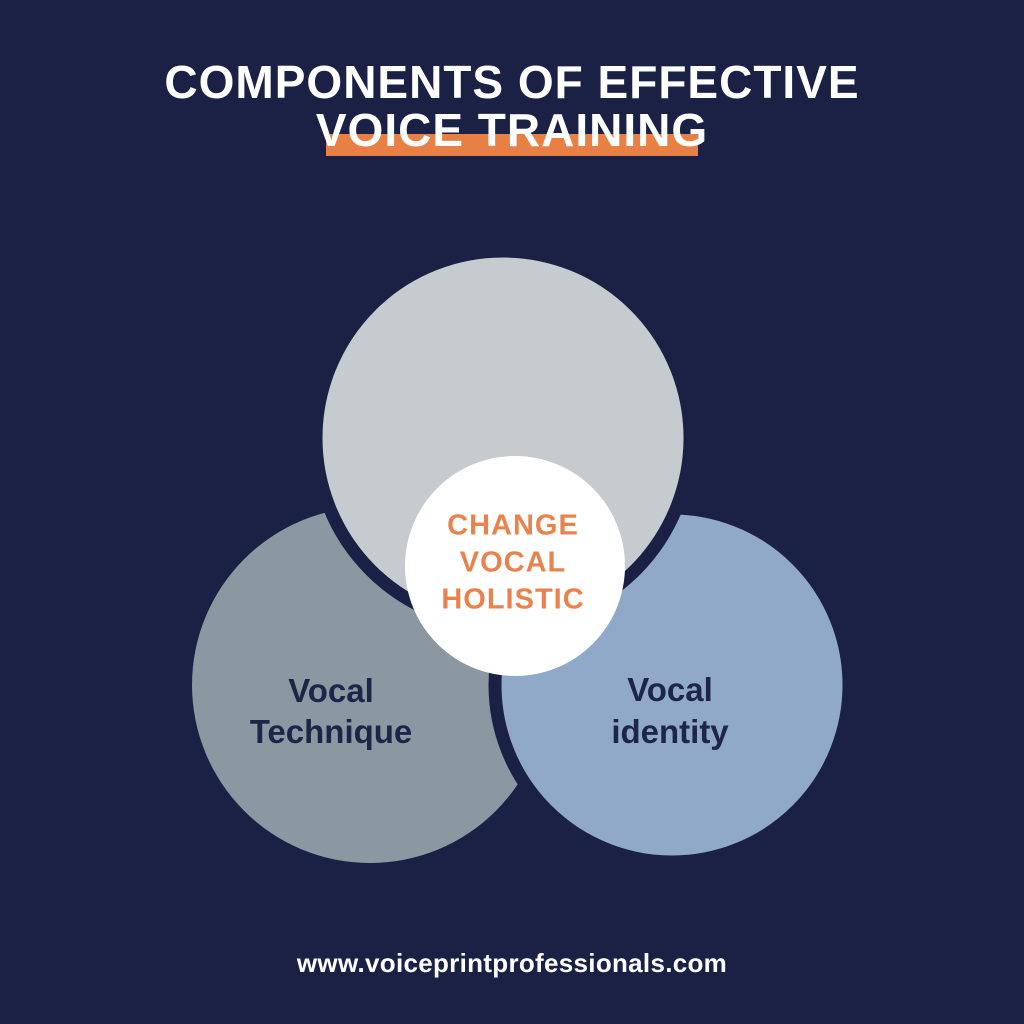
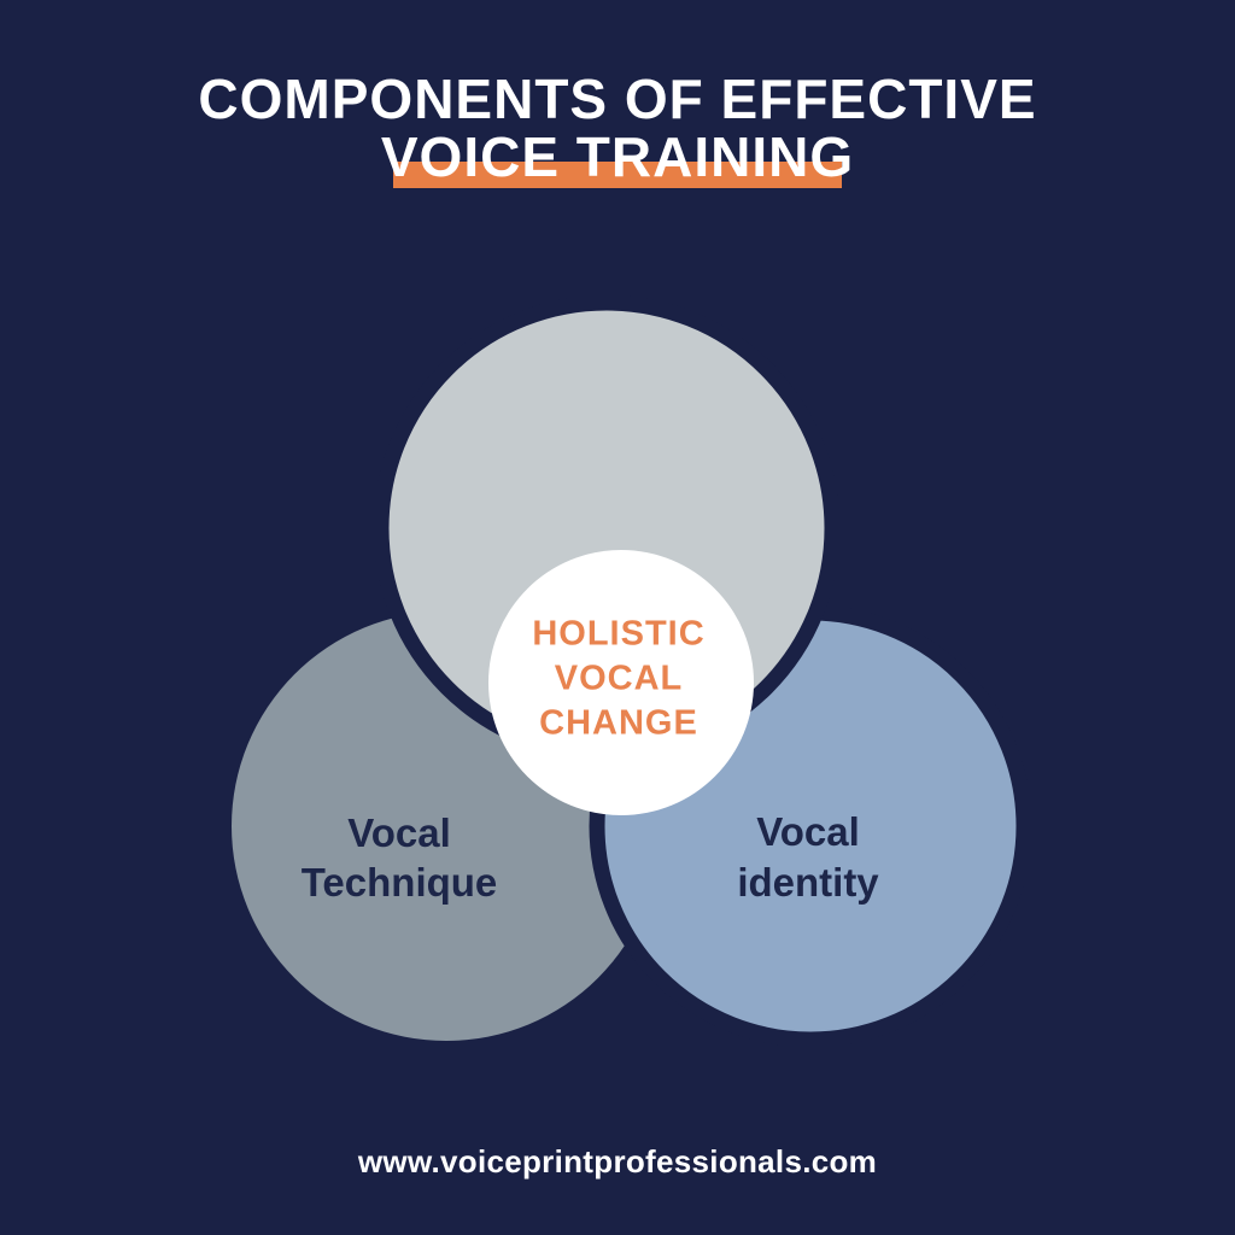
  COMPONENTS OF EFFECTIVE
  VOICE TRAINING
  Vocal
  Technique
  Vocal
  identity
- CHANGE
+ HOLISTIC
  VOCAL
- HOLISTIC
+ CHANGE
  www.voiceprintprofessionals.com
